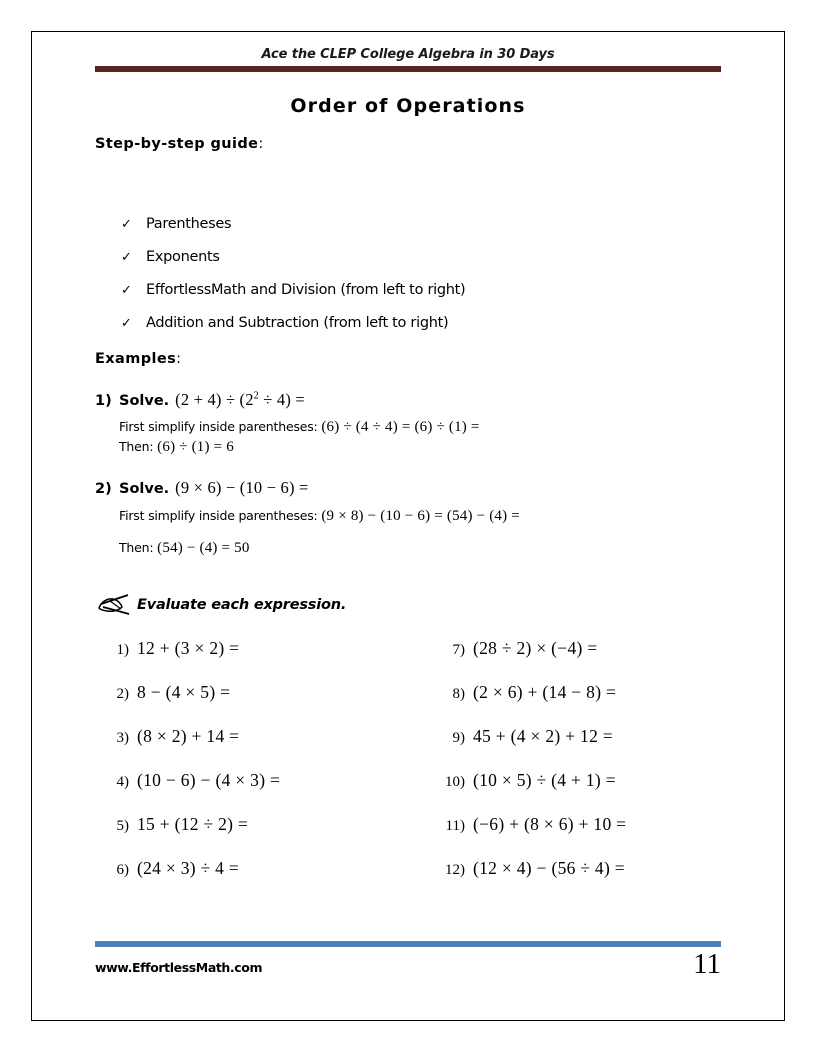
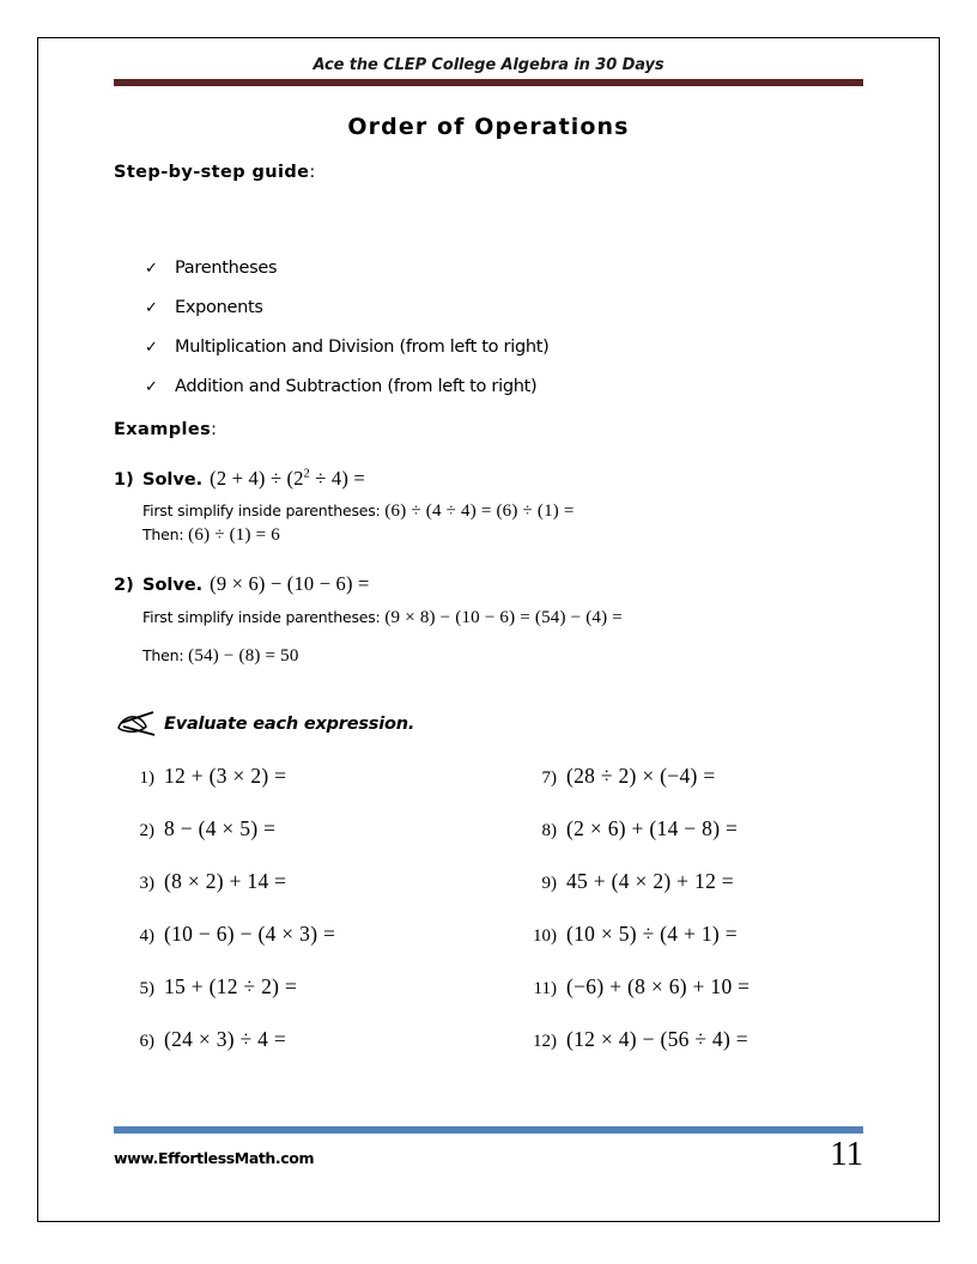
  Ace the CLEP College Algebra in 30 Days
  Order of Operations
  Step-by-step guide:
  ✓
  Parentheses
  ✓
  Exponents
  ✓
- EffortlessMath and Division (from left to right)
+ Multiplication and Division (from left to right)
  ✓
  Addition and Subtraction (from left to right)
  Examples:
  1)
  Solve.
  (2 + 4) ÷ (22 ÷ 4) =
  First simplify inside parentheses: (6) ÷ (4 ÷ 4) = (6) ÷ (1) =
  Then: (6) ÷ (1) = 6
  2)
  Solve.
  (9 × 6) − (10 − 6) =
  First simplify inside parentheses: (9 × 8) − (10 − 6) = (54) − (4) =
- Then: (54) − (4) = 50
+ Then: (54) − (8) = 50
  Evaluate each expression.
  1)
  12 + (3 × 2) =
  2)
  8 − (4 × 5) =
  3)
  (8 × 2) + 14 =
  4)
  (10 − 6) − (4 × 3) =
  5)
  15 + (12 ÷ 2) =
  6)
  (24 × 3) ÷ 4 =
  7)
  (28 ÷ 2) × (−4) =
  8)
  (2 × 6) + (14 − 8) =
  9)
  45 + (4 × 2) + 12 =
  10)
  (10 × 5) ÷ (4 + 1) =
  11)
  (−6) + (8 × 6) + 10 =
  12)
  (12 × 4) − (56 ÷ 4) =
  www.EffortlessMath.com
  11
